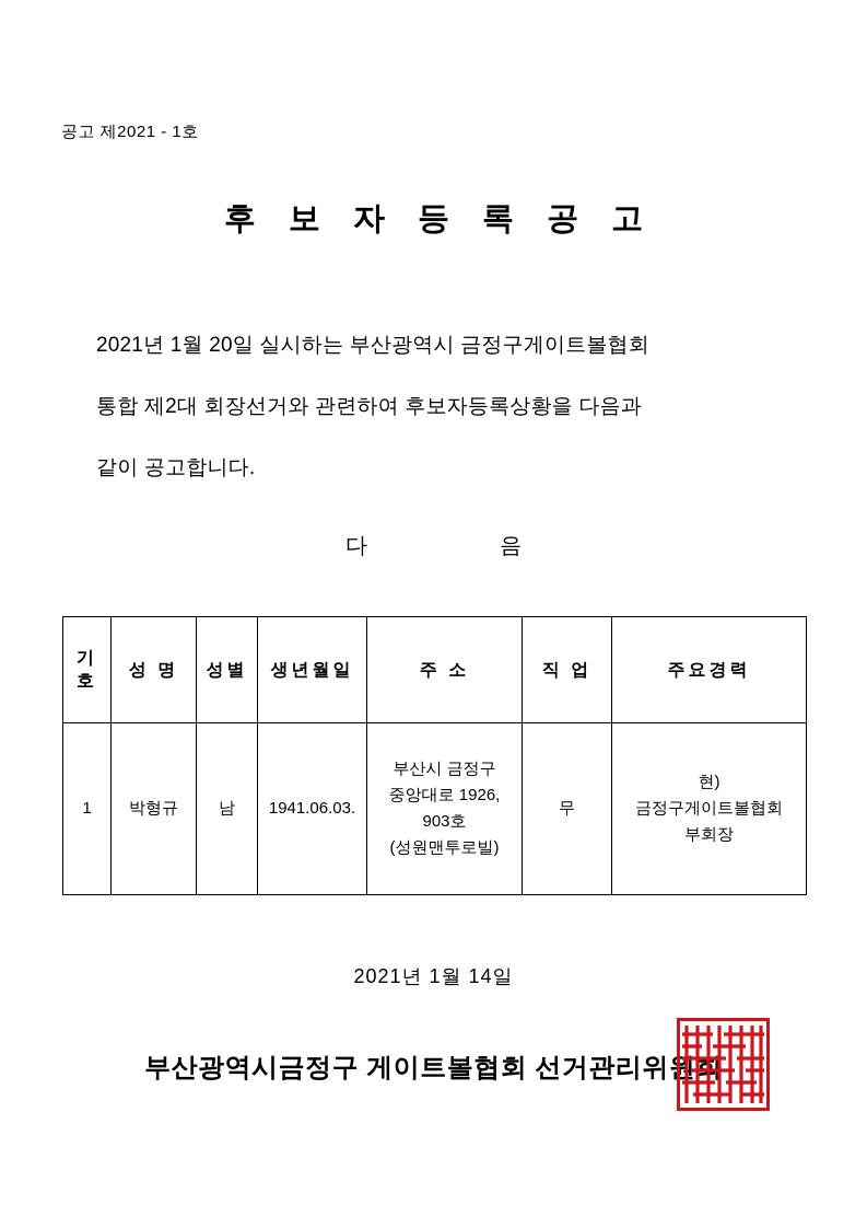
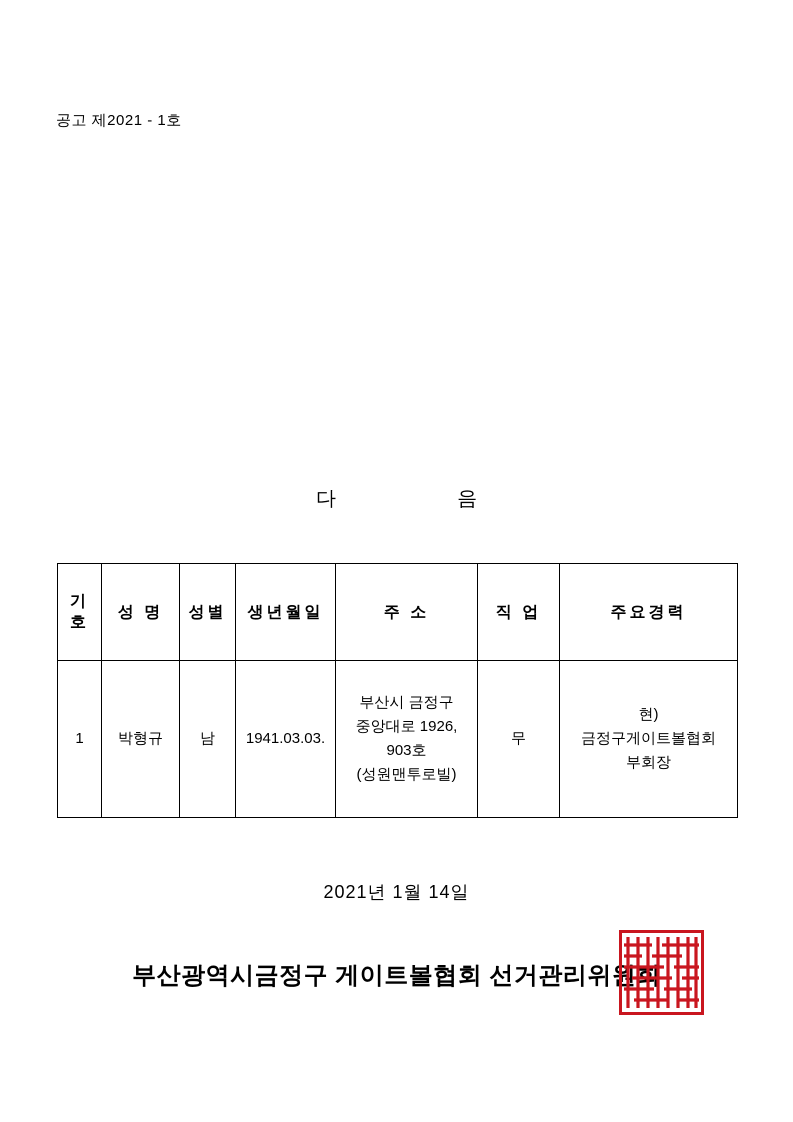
  공고 제2021 - 1호
- 후 보 자 등 록 공 고
- 2021년 1월 20일 실시하는 부산광역시 금정구게이트볼협회
- 통합 제2대 회장선거와 관련하여 후보자등록상황을 다음과
- 같이 공고합니다.
  다 음
  기 호	성 명	성별	생년월일	주 소	직 업	주요경력
- 1	박형규	남	1941.06.03.	부산시 금정구 중앙대로 1926, 903호 (성원맨투로빌)	무	현) 금정구게이트볼협회 부회장
+ 1	박형규	남	1941.03.03.	부산시 금정구 중앙대로 1926, 903호 (성원맨투로빌)	무	현) 금정구게이트볼협회 부회장
  2021년 1월 14일
  부산광역시금정구 게이트볼협회 선거관리위원
